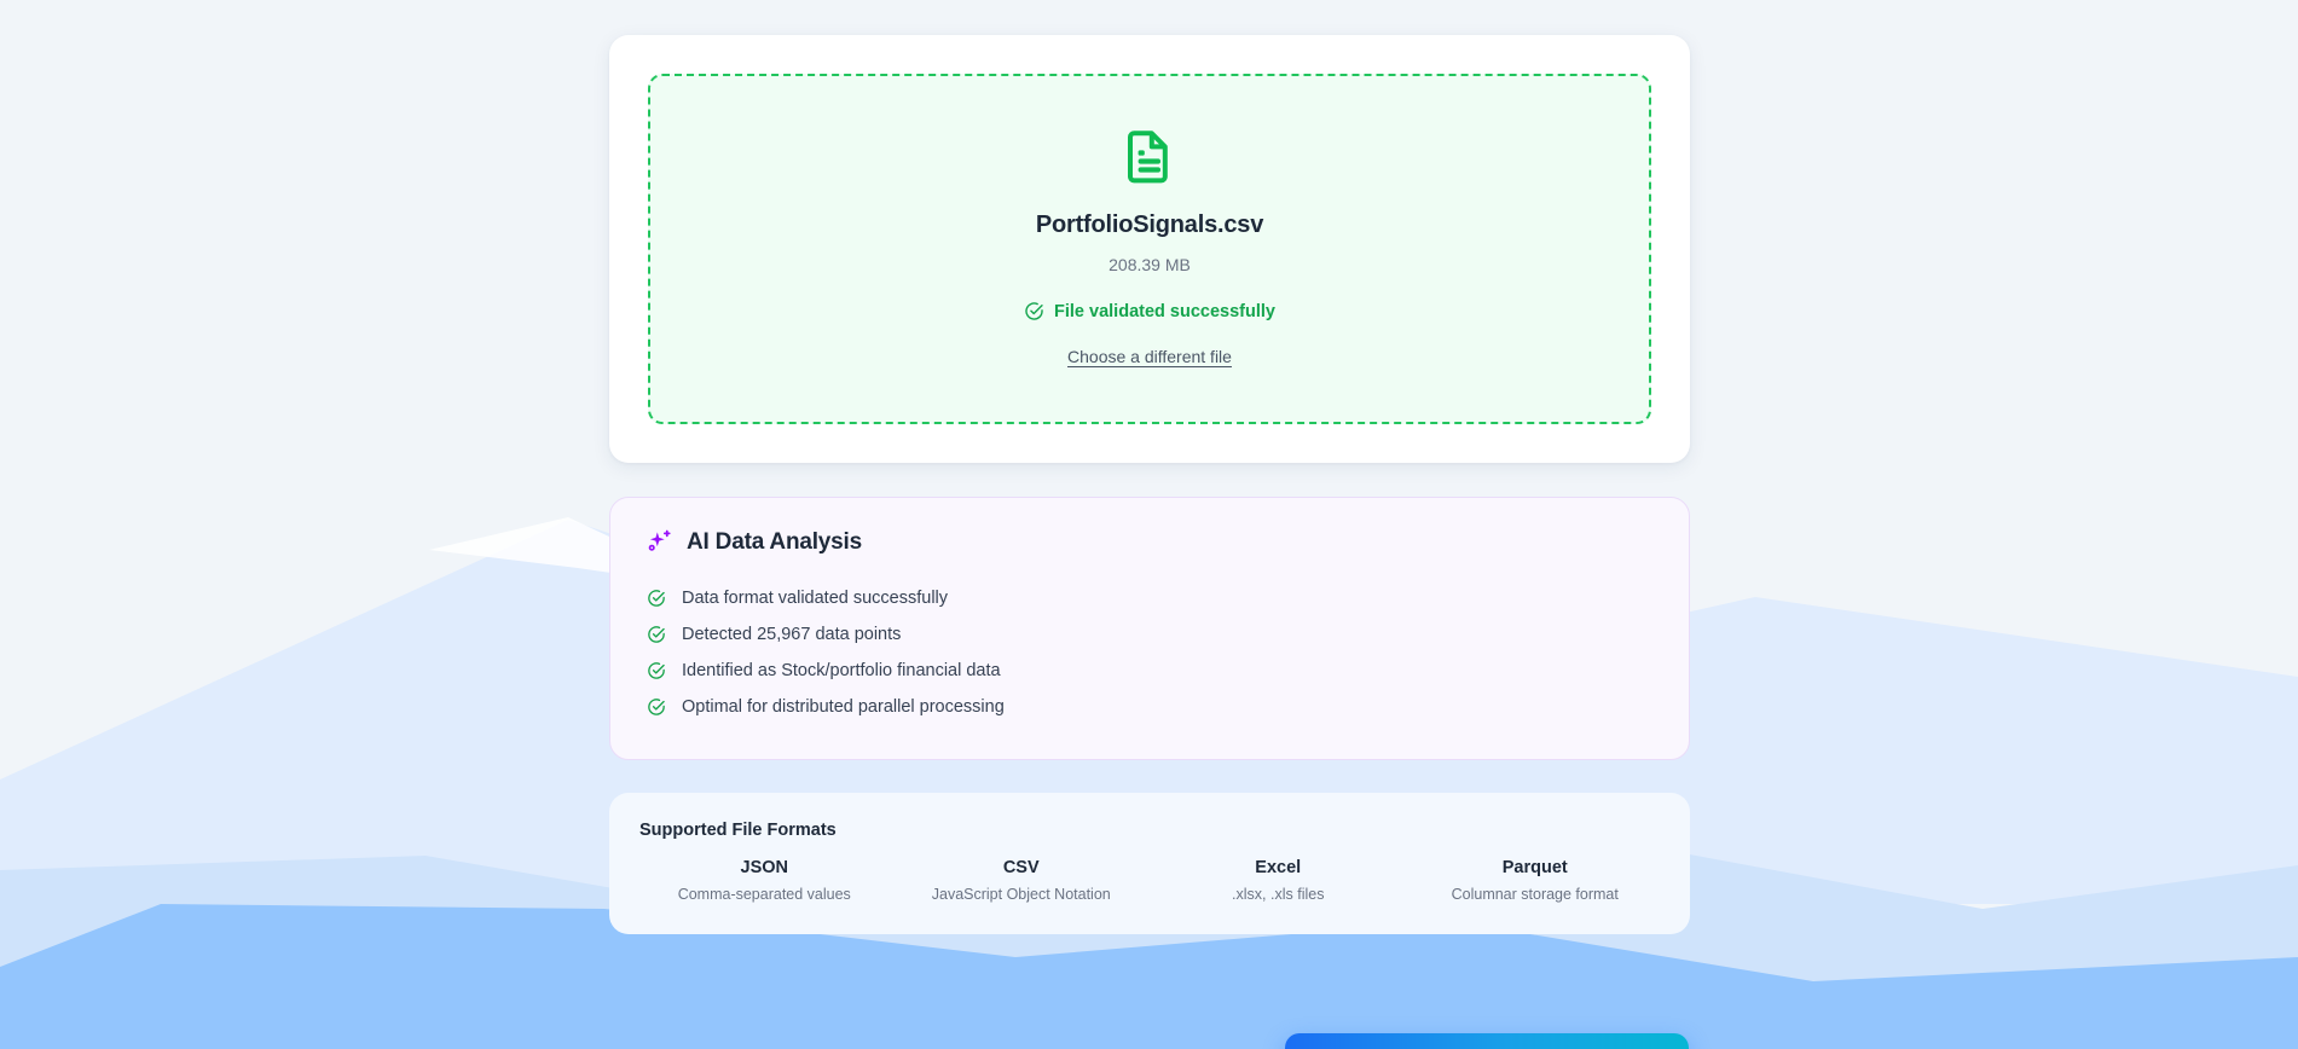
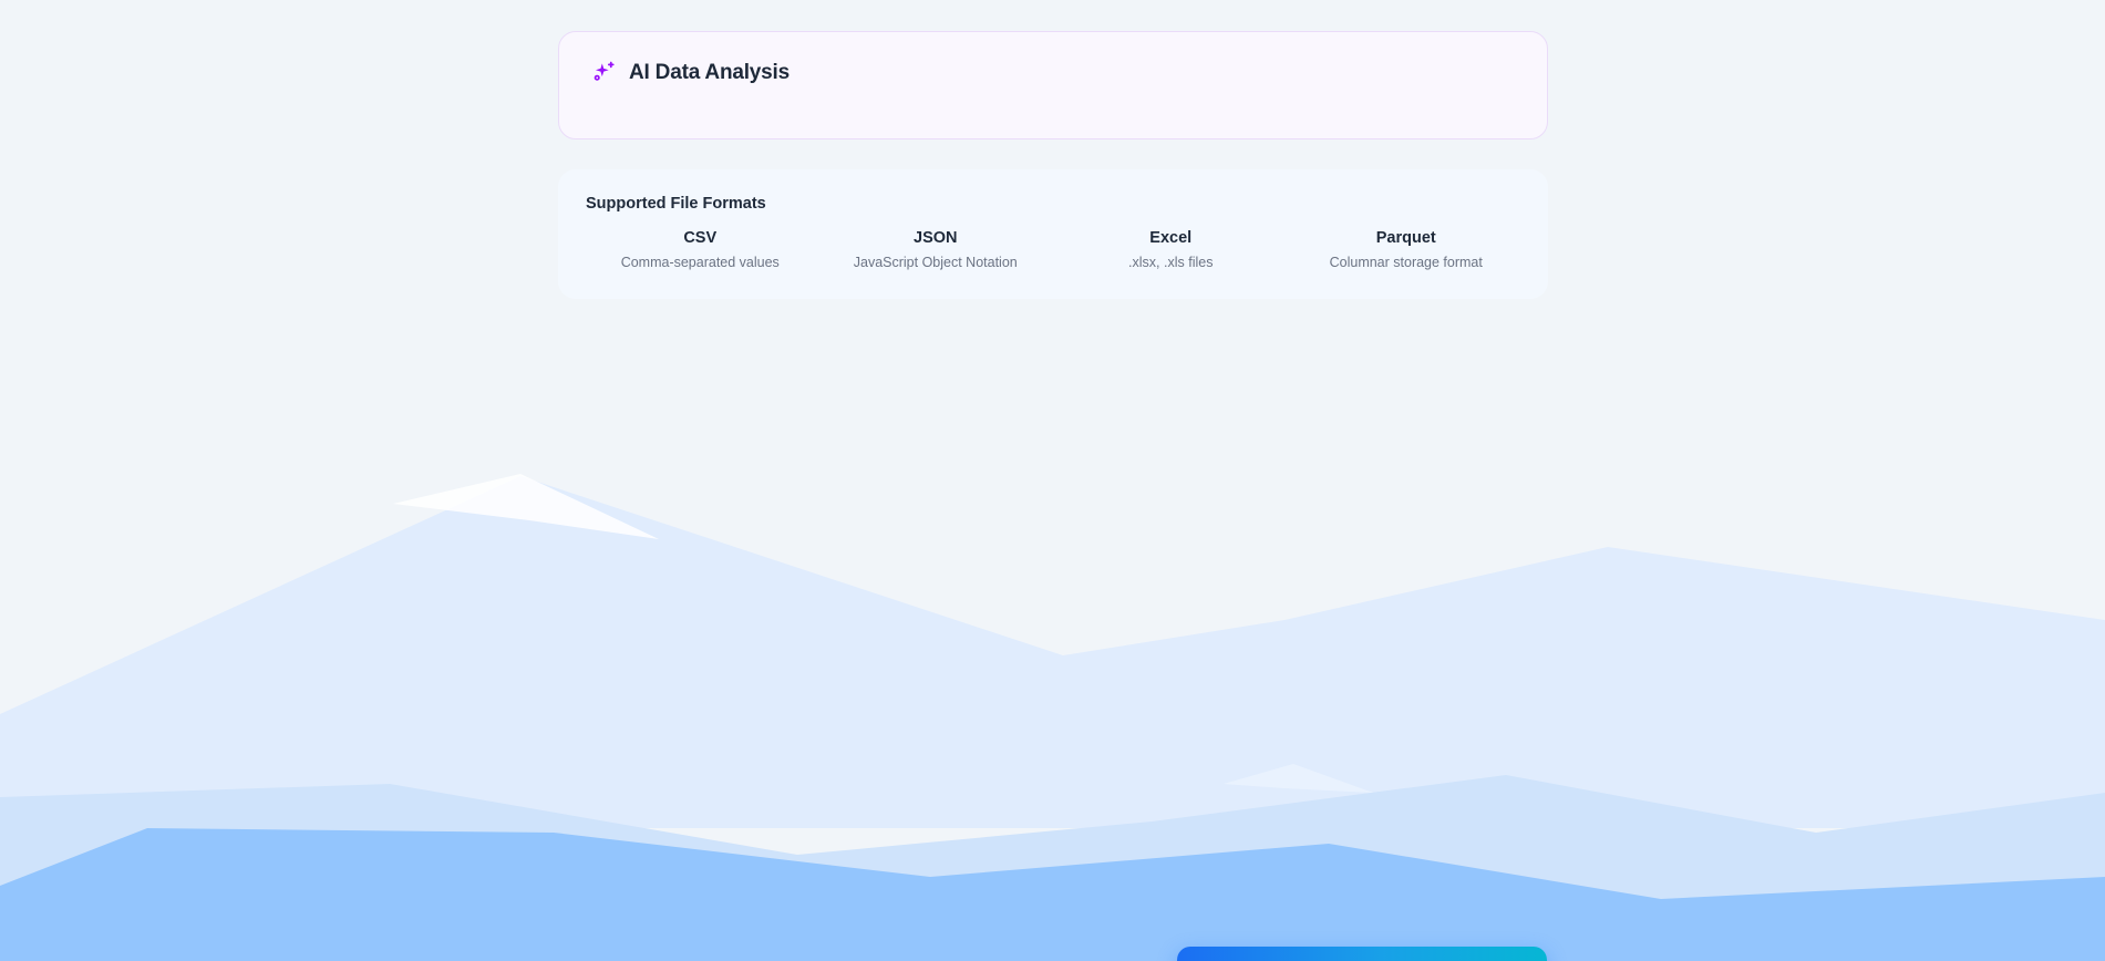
- PortfolioSignals.csv
- 208.39 MB
- File validated successfully
- Choose a different file
  AI Data Analysis
- Data format validated successfully
- Detected 25,967 data points
- Identified as Stock/portfolio financial data
- Optimal for distributed parallel processing
  Supported File Formats
- JSON
+ CSV
  Comma-separated values
- CSV
+ JSON
  JavaScript Object Notation
  Excel
  .xlsx, .xls files
  Parquet
  Columnar storage format
